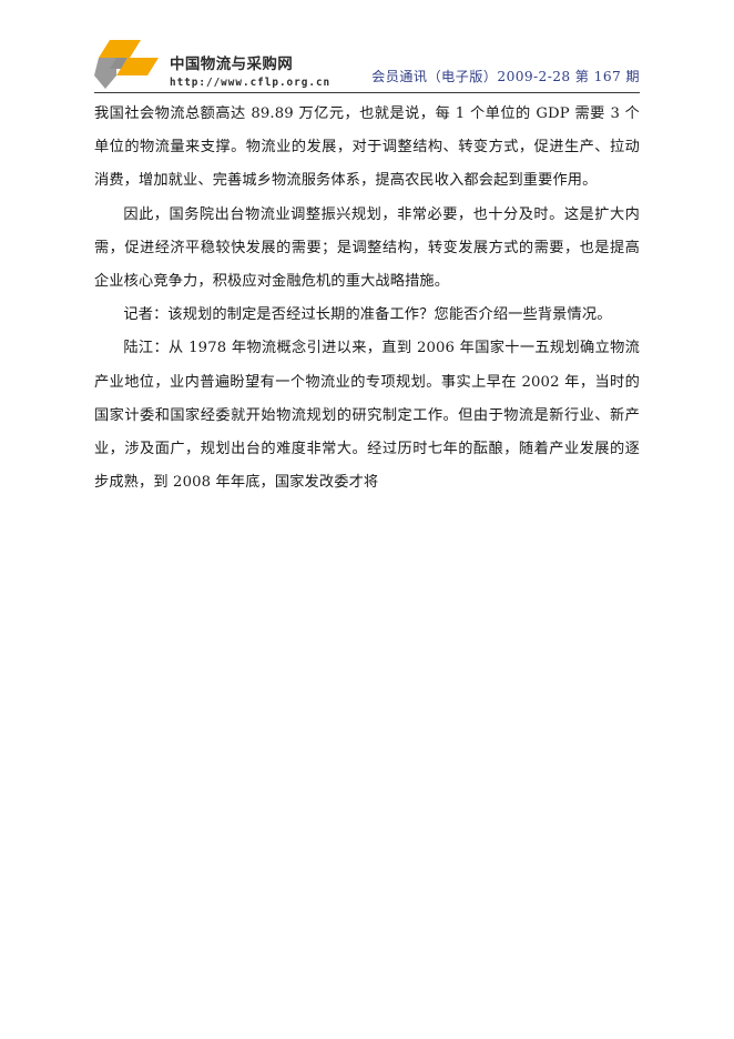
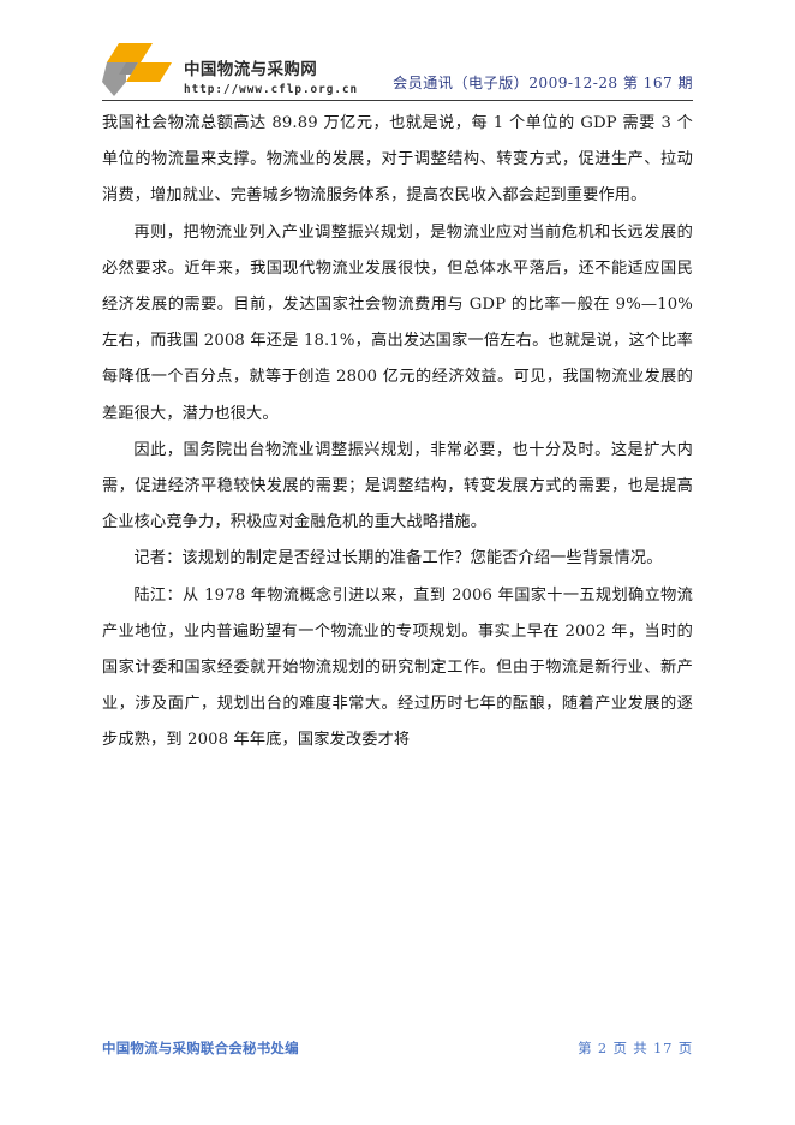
  中国物流与采购网
  http://www.cflp.org.cn
- 会员通讯（电子版）2009-2-28 第 167 期
+ 会员通讯（电子版）2009-12-28 第 167 期
  我国社会物流总额高达 89.89 万亿元，也就是说，每 1 个单位的 GDP 需要 3 个单位的物流量来支撑。物流业的发展，对于调整结构、转变方式，促进生产、拉动消费，增加就业、完善城乡物流服务体系，提高农民收入都会起到重要作用。
+ 再则，把物流业列入产业调整振兴规划，是物流业应对当前危机和长远发展的必然要求。近年来，我国现代物流业发展很快，但总体水平落后，还不能适应国民经济发展的需要。目前，发达国家社会物流费用与 GDP 的比率一般在 9%—10%左右，而我国 2008 年还是 18.1%，高出发达国家一倍左右。也就是说，这个比率每降低一个百分点，就等于创造 2800 亿元的经济效益。可见，我国物流业发展的差距很大，潜力也很大。
  因此，国务院出台物流业调整振兴规划，非常必要，也十分及时。这是扩大内需，促进经济平稳较快发展的需要；是调整结构，转变发展方式的需要，也是提高企业核心竞争力，积极应对金融危机的重大战略措施。
  记者：该规划的制定是否经过长期的准备工作？您能否介绍一些背景情况。
  陆江：从 1978 年物流概念引进以来，直到 2006 年国家十一五规划确立物流产业地位，业内普遍盼望有一个物流业的专项规划。事实上早在 2002 年，当时的国家计委和国家经委就开始物流规划的研究制定工作。但由于物流是新行业、新产业，涉及面广，规划出台的难度非常大。经过历时七年的酝酿，随着产业发展的逐步成熟，到 2008 年年底，国家发改委才将
+ 中国物流与采购联合会秘书处编
+ 第 2 页 共 17 页
